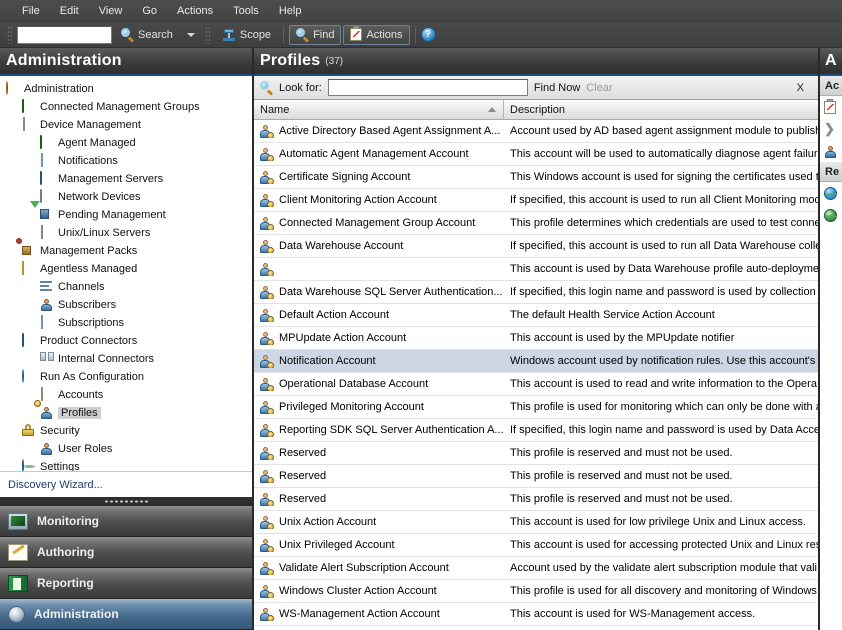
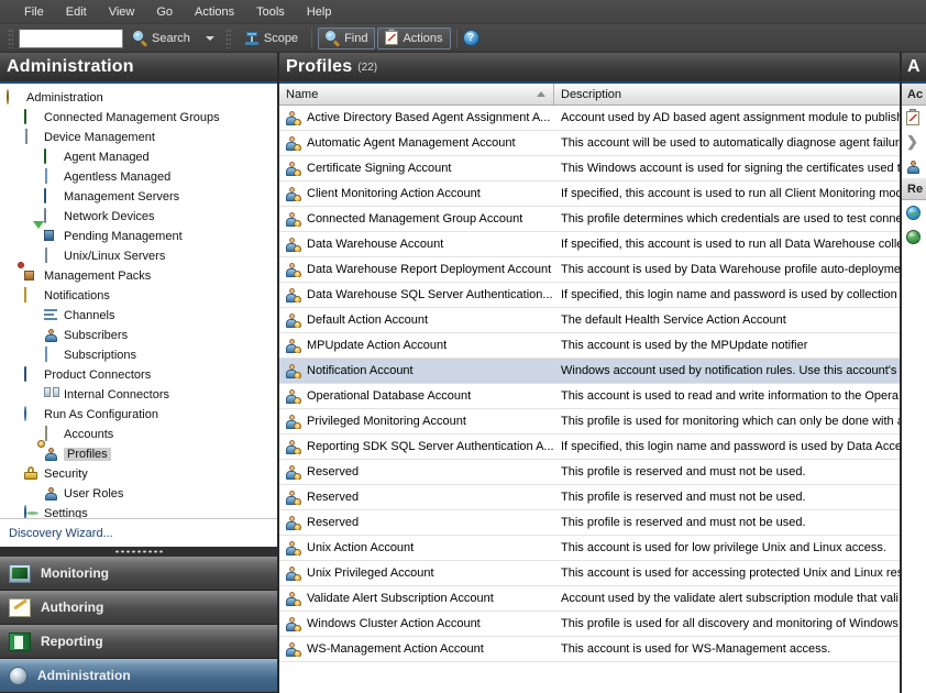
  File
  Edit
  View
  Go
  Actions
  Tools
  Help
  Search
  Scope
  Find
  Actions
  ?
  Administration
  Administration
  Connected Management Groups
  Device Management
  Agent Managed
- Notifications
+ Agentless Managed
  Management Servers
  Network Devices
  Pending Management
  Unix/Linux Servers
  Management Packs
- Agentless Managed
+ Notifications
  Channels
  Subscribers
  Subscriptions
  Product Connectors
  Internal Connectors
  Run As Configuration
  Accounts
  Profiles
  Security
  User Roles
  Settings
  Discovery Wizard...
  Monitoring
  Authoring
  Reporting
  Administration
  Profiles
- (37)
+ (22)
- Look for:
- Find Now
- Clear
- X
  Name
  Description
  Active Directory Based Agent Assignment A...
  Account used by AD based agent assignment module to publis
  Automatic Agent Management Account
  This account will be used to automatically diagnose agent failur
  Certificate Signing Account
  This Windows account is used for signing the certificates used t
  Client Monitoring Action Account
  If specified, this account is used to run all Client Monitoring mod
  Connected Management Group Account
  This profile determines which credentials are used to test conne
  Data Warehouse Account
  If specified, this account is used to run all Data Warehouse coll
+ Data Warehouse Report Deployment Account
  This account is used by Data Warehouse profile auto-deployme
  Data Warehouse SQL Server Authentication...
  If specified, this login name and password is used by collection
  Default Action Account
  The default Health Service Action Account
  MPUpdate Action Account
  This account is used by the MPUpdate notifier
  Notification Account
  Windows account used by notification rules. Use this account's
  Operational Database Account
  This account is used to read and write information to the Opera
  Privileged Monitoring Account
  This profile is used for monitoring which can only be done with
  Reporting SDK SQL Server Authentication A...
  If specified, this login name and password is used by Data Acce
  Reserved
  This profile is reserved and must not be used.
  Reserved
  This profile is reserved and must not be used.
  Reserved
  This profile is reserved and must not be used.
  Unix Action Account
  This account is used for low privilege Unix and Linux access.
  Unix Privileged Account
  This account is used for accessing protected Unix and Linux re
  Validate Alert Subscription Account
  Account used by the validate alert subscription module that vali
  Windows Cluster Action Account
  This profile is used for all discovery and monitoring of Windows
  WS-Management Action Account
  This account is used for WS-Management access.
  A
  Ac
  ❯
  Re
